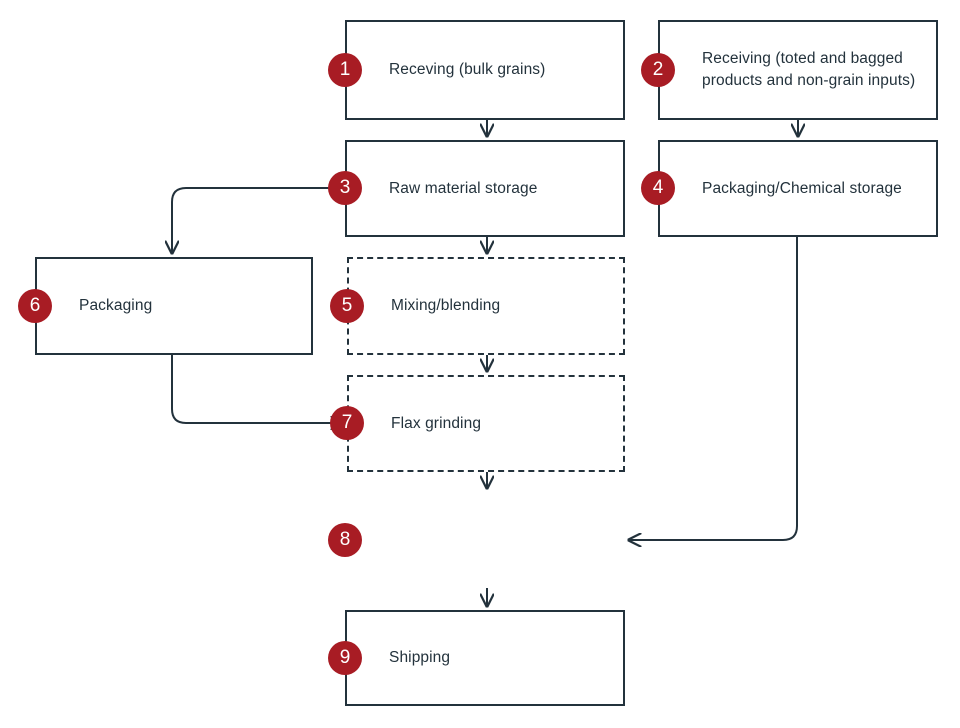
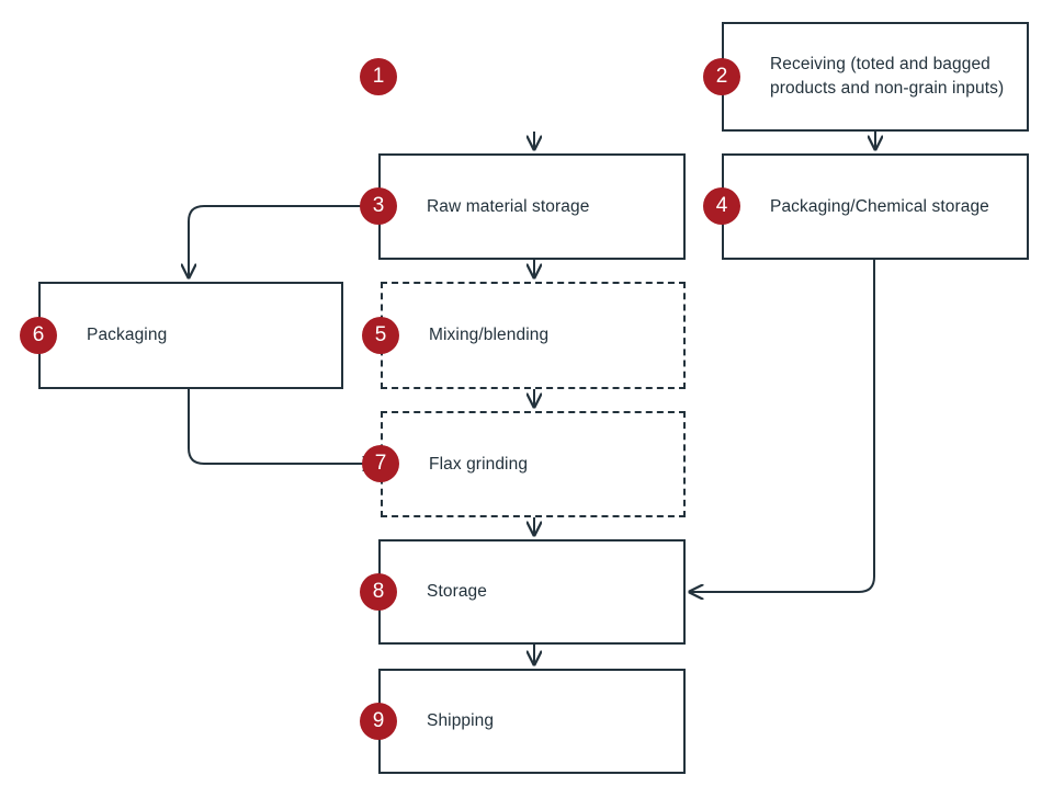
- Receving (bulk grains)
  1
  Receiving (toted and bagged
  products and non-grain inputs)
  2
  Raw material storage
  3
  Packaging/Chemical storage
  4
  Mixing/blending
  5
  Packaging
  6
  Flax grinding
  7
+ Storage
  8
  Shipping
  9
